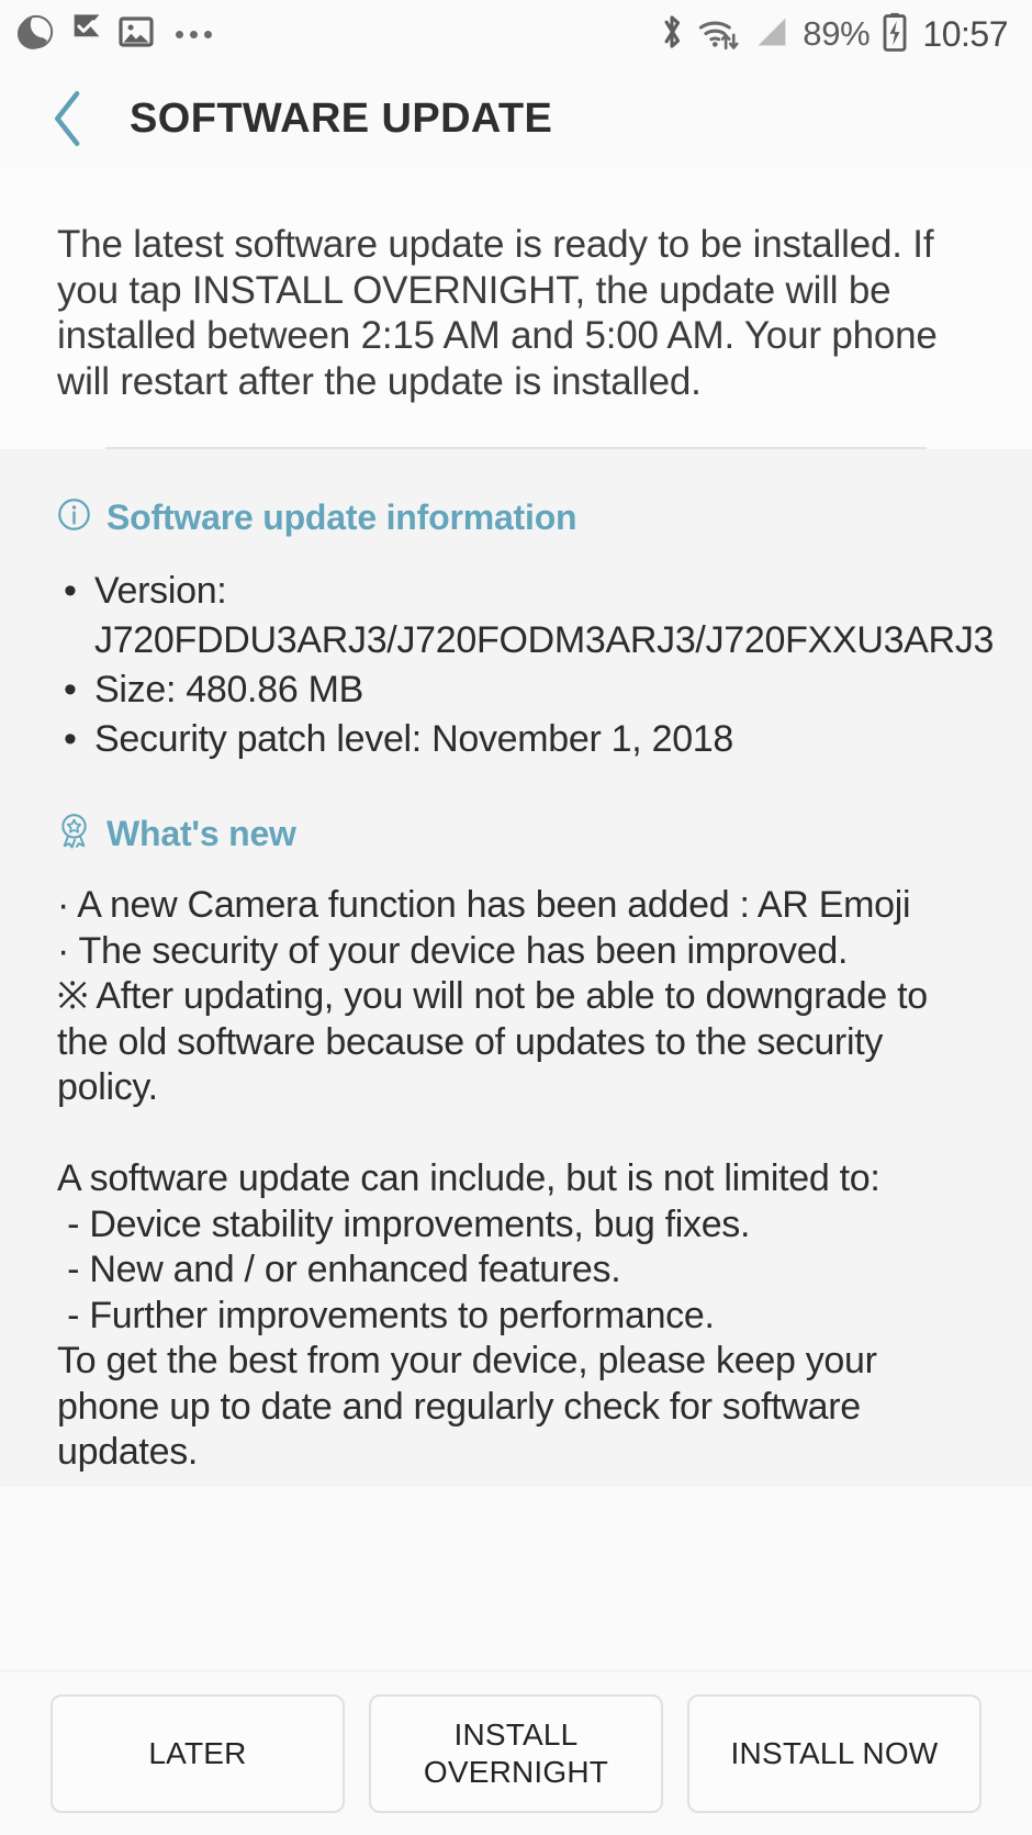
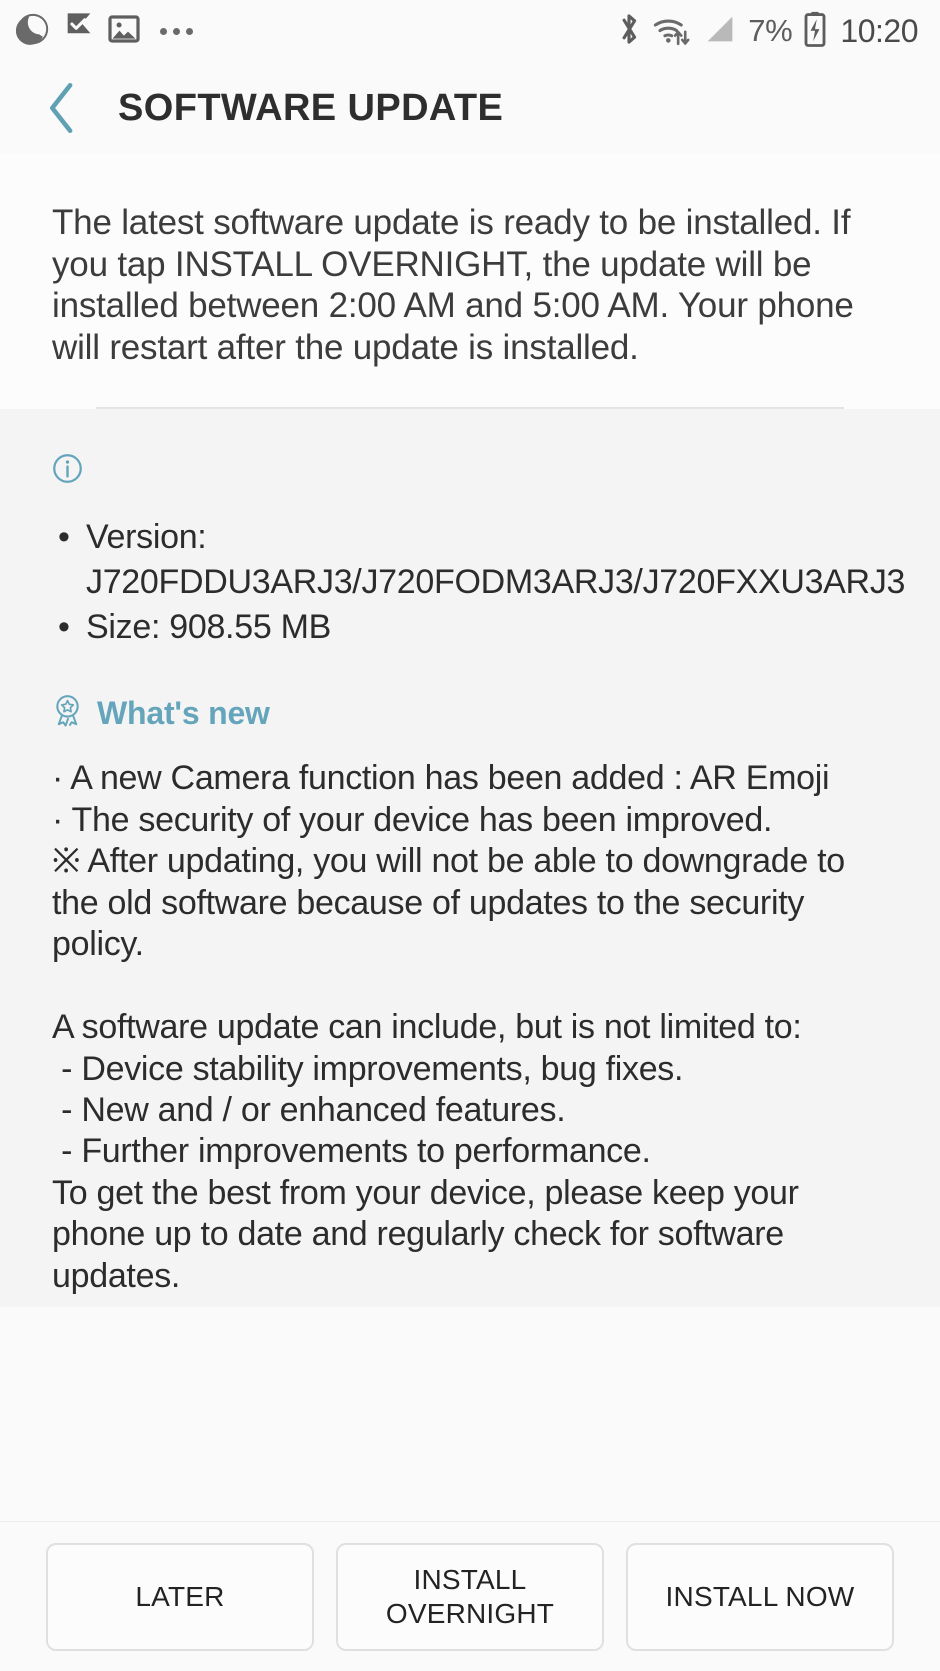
- 89%
+ 7%
- 10:57
+ 10:20
  SOFTWARE UPDATE
- The latest software update is ready to be installed. If you tap INSTALL OVERNIGHT, the update will be installed between 2:15 AM and 5:00 AM. Your phone will restart after the update is installed.
+ The latest software update is ready to be installed. If you tap INSTALL OVERNIGHT, the update will be installed between 2:00 AM and 5:00 AM. Your phone will restart after the update is installed.
- Software update information
  Version: J720FDDU3ARJ3/J720FODM3ARJ3/J720FXXU3ARJ3
- Size: 480.86 MB
+ Size: 908.55 MB
- Security patch level: November 1, 2018
  What's new
  · A new Camera function has been added : AR Emoji
  · The security of your device has been improved.
  ※ After updating, you will not be able to downgrade to the old software because of updates to the security policy.
  A software update can include, but is not limited to:
  - Device stability improvements, bug fixes.
  - New and / or enhanced features.
  - Further improvements to performance.
  To get the best from your device, please keep your phone up to date and regularly check for software updates.
  LATER
  INSTALL
  OVERNIGHT
  INSTALL NOW
